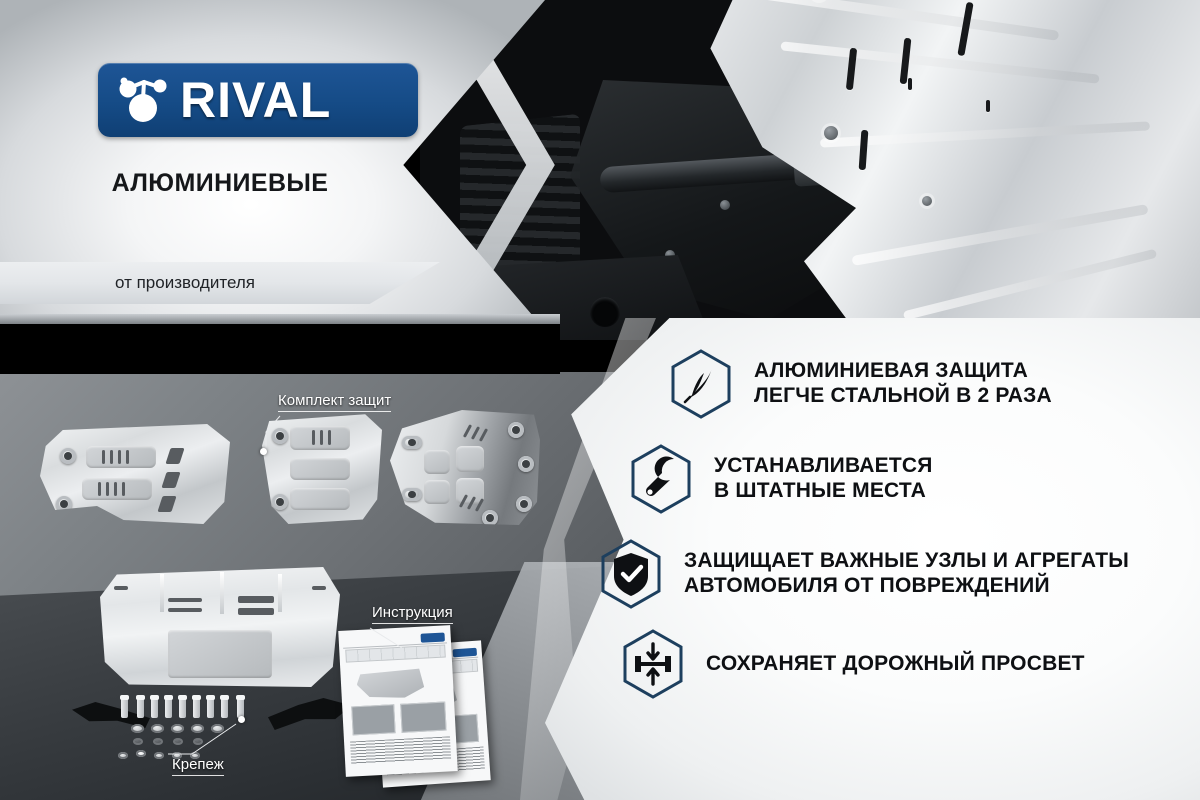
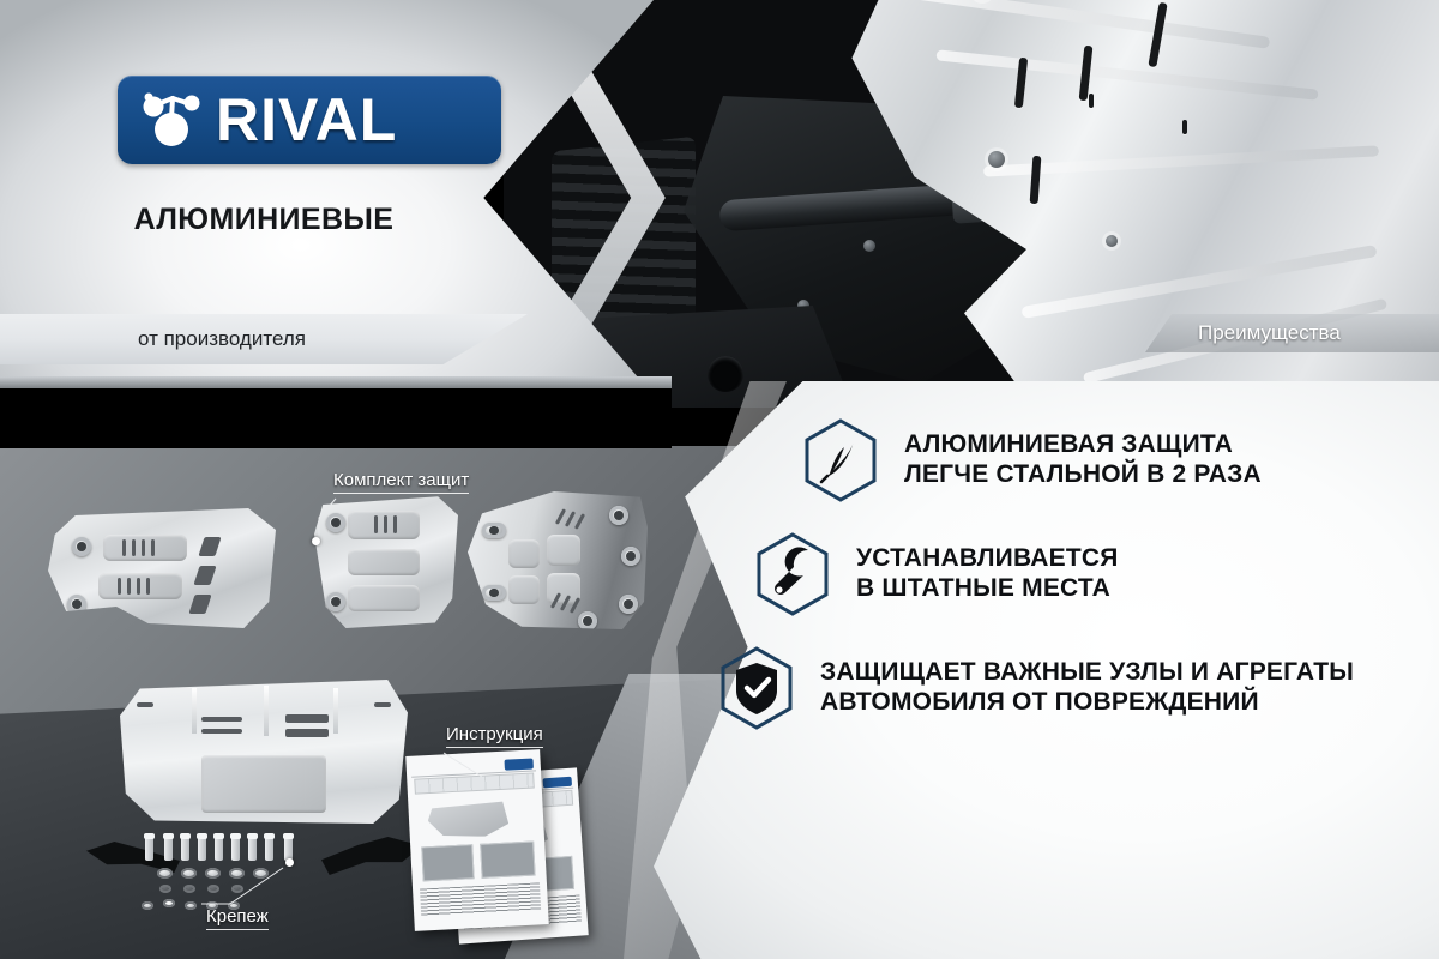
  RIVAL
  АЛЮМИНИЕВЫЕ
  от производителя
+ Преимущества
  Комплект защит
  Инструкция
  Крепеж
  АЛЮМИНИЕВАЯ ЗАЩИТА
  ЛЕГЧЕ СТАЛЬНОЙ В 2 РАЗА
  УСТАНАВЛИВАЕТСЯ
  В ШТАТНЫЕ МЕСТА
  ЗАЩИЩАЕТ ВАЖНЫЕ УЗЛЫ И АГРЕГАТЫ
  АВТОМОБИЛЯ ОТ ПОВРЕЖДЕНИЙ
- СОХРАНЯЕТ ДОРОЖНЫЙ ПРОСВЕТ
